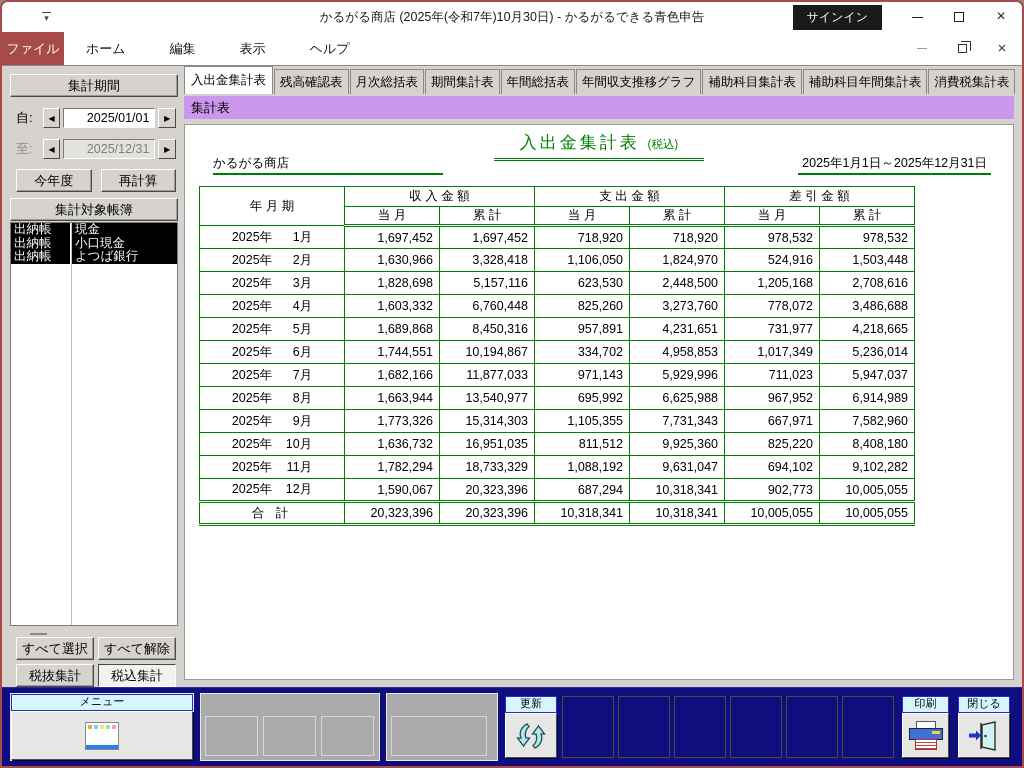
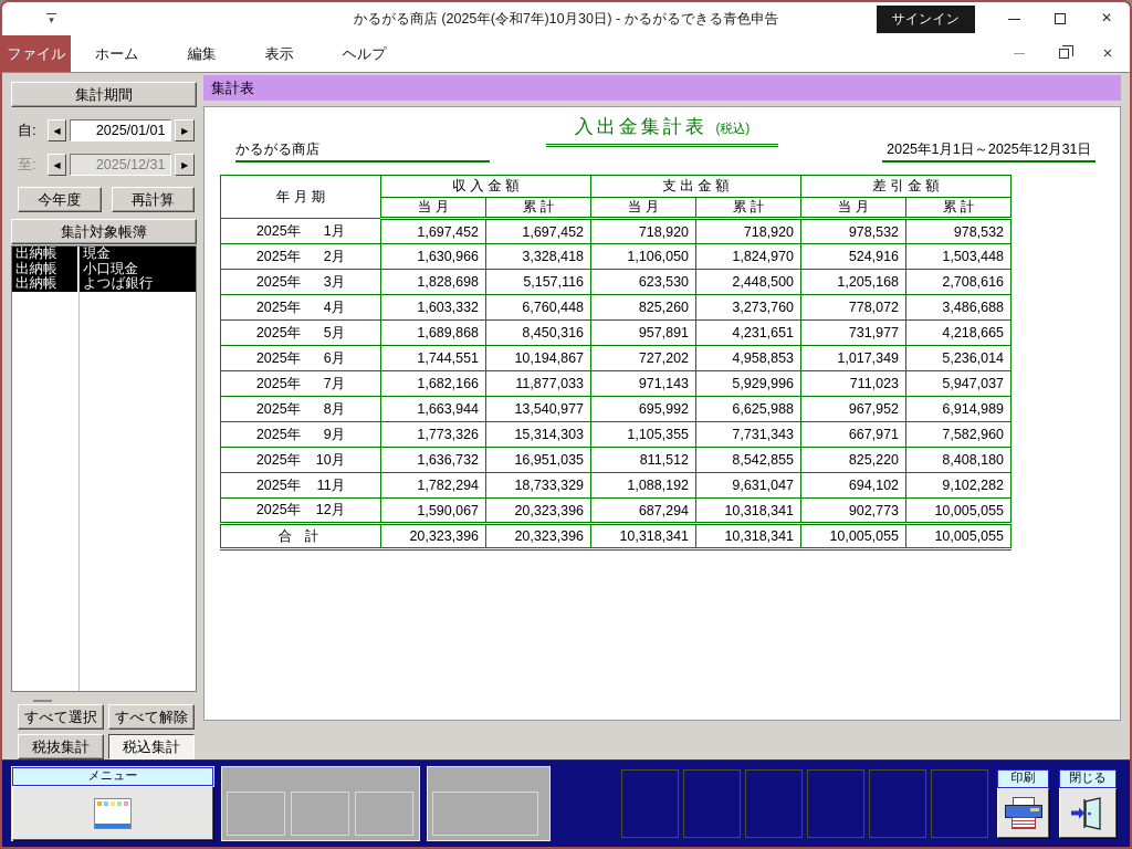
  ▾
  かるがる商店 (2025年(令和7年)10月30日) - かるがるできる青色申告
  サインイン
  ×
  ファイル
  ホーム
  編集
  表示
  ヘルプ
  ×
  集計期間
  自:
  ◀
  2025/01/01
  ▶
  至:
  ◀
  2025/12/31
  ▶
  今年度
  再計算
  集計対象帳簿
  出納帳
  現金
  出納帳
  小口現金
  出納帳
  よつば銀行
  すべて選択
  すべて解除
  税抜集計
  税込集計
- 入出金集計表
- 残高確認表
- 月次総括表
- 期間集計表
- 年間総括表
- 年間収支推移グラフ
- 補助科目集計表
- 補助科目年間集計表
- 消費税集計表
  集計表
  入出金集計表 (税込)
  かるがる商店
  2025年1月1日～2025年12月31日
  年 月 期	収 入 金 額	支 出 金 額	差 引 金 額
  当 月	累 計	当 月	累 計	当 月	累 計
  2025年 1月	1,697,452	1,697,452	718,920	718,920	978,532	978,532
  2025年 2月	1,630,966	3,328,418	1,106,050	1,824,970	524,916	1,503,448
  2025年 3月	1,828,698	5,157,116	623,530	2,448,500	1,205,168	2,708,616
  2025年 4月	1,603,332	6,760,448	825,260	3,273,760	778,072	3,486,688
  2025年 5月	1,689,868	8,450,316	957,891	4,231,651	731,977	4,218,665
- 2025年 6月	1,744,551	10,194,867	334,702	4,958,853	1,017,349	5,236,014
+ 2025年 6月	1,744,551	10,194,867	727,202	4,958,853	1,017,349	5,236,014
  2025年 7月	1,682,166	11,877,033	971,143	5,929,996	711,023	5,947,037
  2025年 8月	1,663,944	13,540,977	695,992	6,625,988	967,952	6,914,989
  2025年 9月	1,773,326	15,314,303	1,105,355	7,731,343	667,971	7,582,960
- 2025年 10月	1,636,732	16,951,035	811,512	9,925,360	825,220	8,408,180
+ 2025年 10月	1,636,732	16,951,035	811,512	8,542,855	825,220	8,408,180
  2025年 11月	1,782,294	18,733,329	1,088,192	9,631,047	694,102	9,102,282
  2025年 12月	1,590,067	20,323,396	687,294	10,318,341	902,773	10,005,055
  合 計	20,323,396	20,323,396	10,318,341	10,318,341	10,005,055	10,005,055
  メニュー
- 更新
  印刷
  閉じる
